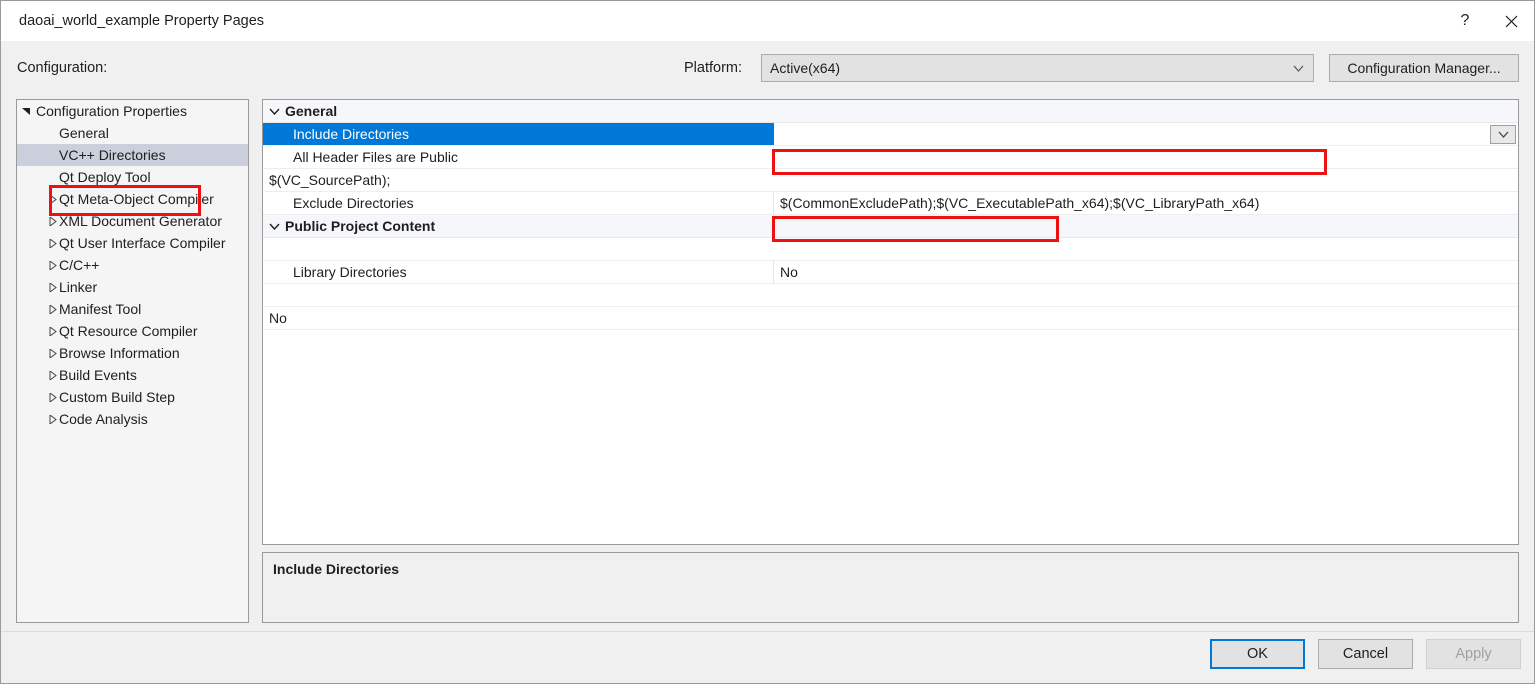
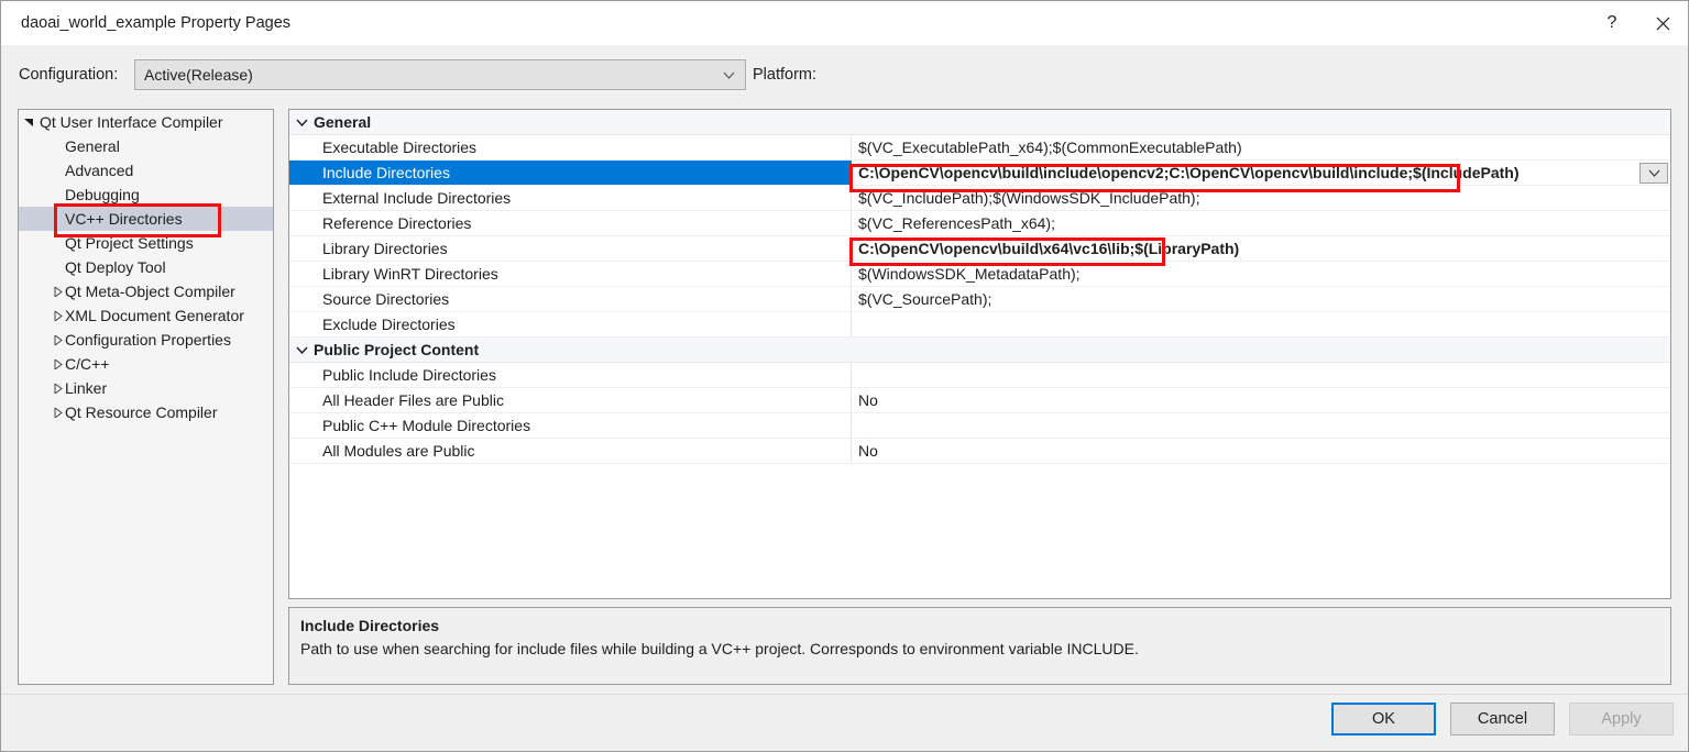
  daoai_world_example Property Pages
  ?
  Configuration:
+ Active(Release)
  Platform:
- Active(x64)
- Configuration Manager...
- Configuration Properties
+ Qt User Interface Compiler
  General
+ Advanced
+ Debugging
  VC++ Directories
+ Qt Project Settings
  Qt Deploy Tool
  Qt Meta-Object Compiler
  XML Document Generator
- Qt User Interface Compiler
+ Configuration Properties
  C/C++
  Linker
- Manifest Tool
  Qt Resource Compiler
- Browse Information
- Build Events
- Custom Build Step
- Code Analysis
  General
+ Executable Directories
+ $(VC_ExecutablePath_x64);$(CommonExecutablePath)
  Include Directories
+ C:\OpenCV\opencv\build\include\opencv2;C:\OpenCV\opencv\build\include;$(IncludePath)
+ External Include Directories
+ $(VC_IncludePath);$(WindowsSDK_IncludePath);
+ Reference Directories
+ $(VC_ReferencesPath_x64);
- All Header Files are Public
+ Library Directories
+ C:\OpenCV\opencv\build\x64\vc16\lib;$(LibraryPath)
+ Library WinRT Directories
+ $(WindowsSDK_MetadataPath);
+ Source Directories
  $(VC_SourcePath);
  Exclude Directories
- $(CommonExcludePath);$(VC_ExecutablePath_x64);$(VC_LibraryPath_x64)
  Public Project Content
+ Public Include Directories
- Library Directories
+ All Header Files are Public
  No
+ Public C++ Module Directories
+ All Modules are Public
  No
  Include Directories
+ Path to use when searching for include files while building a VC++ project. Corresponds to environment variable INCLUDE.
  OK
  Cancel
  Apply
